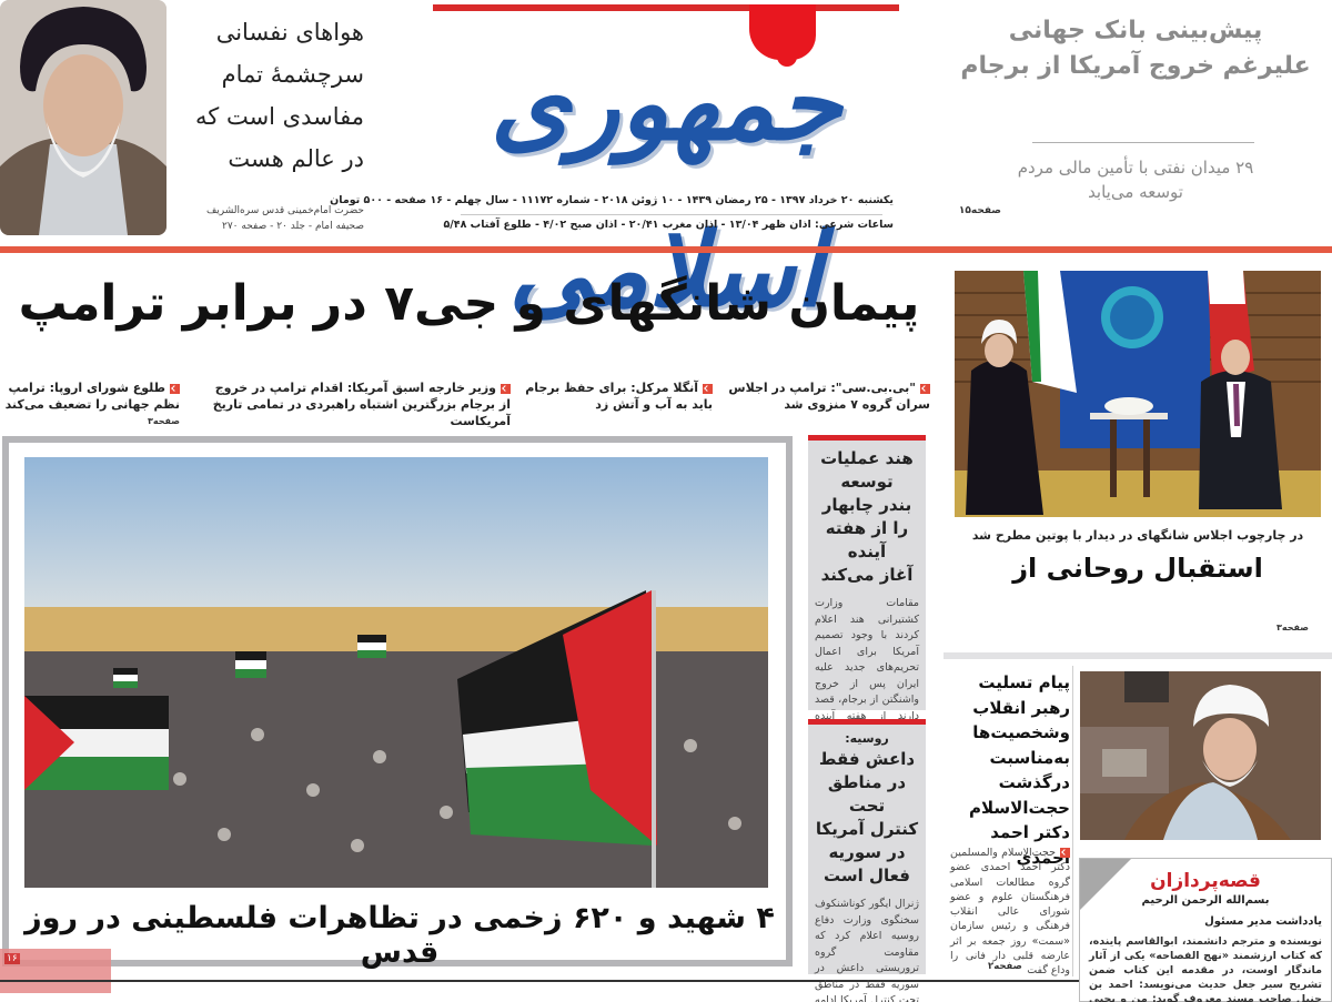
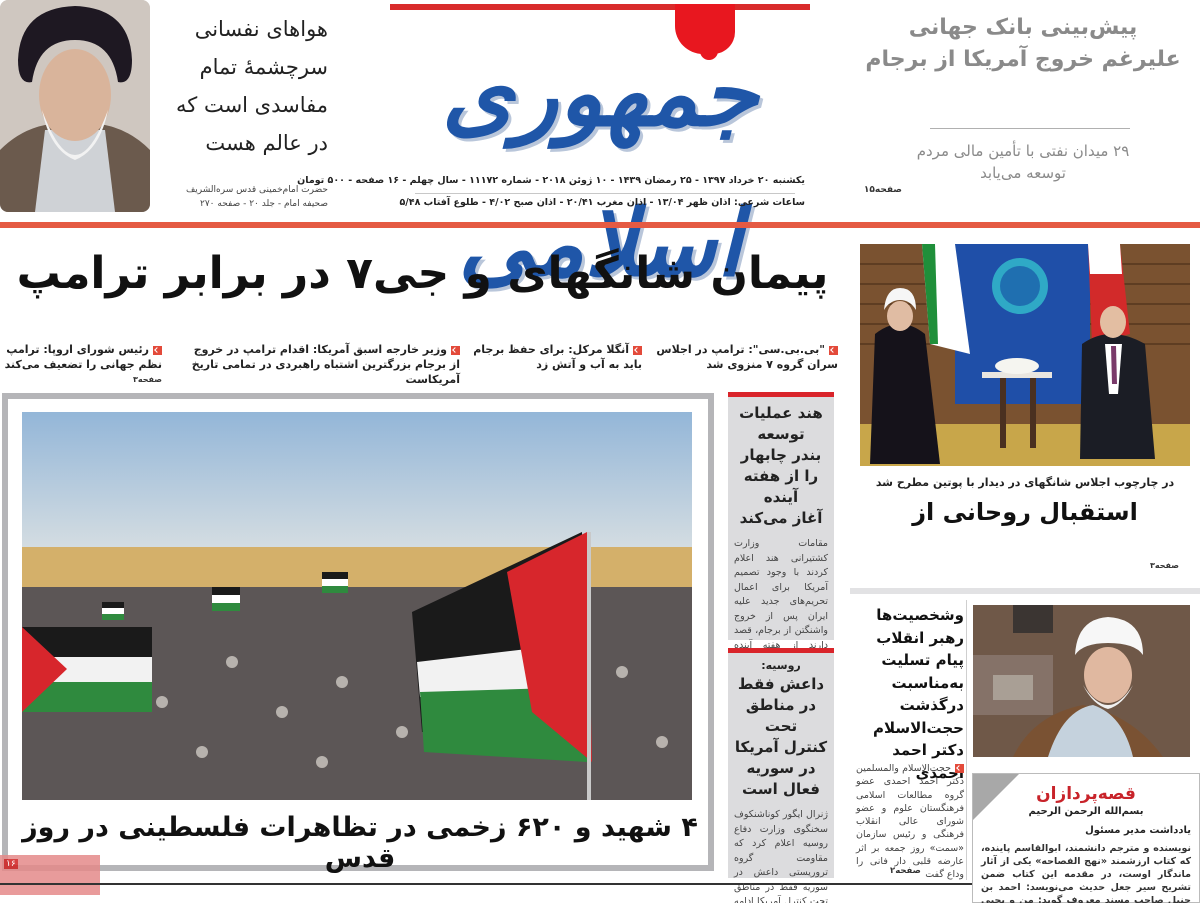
  پیش‌بینی بانک جهانی
  علیرغم خروج آمریکا از برجام
  ۲۹ میدان نفتی با تأمین مالی مردم
  توسعه می‌یابد
  صفحه۱۵
  جمهوری اسلامی
  یکشنبه ۲۰ خرداد ۱۳۹۷ - ۲۵ رمضان ۱۴۳۹ - ۱۰ ژوئن ۲۰۱۸ - شماره ۱۱۱۷۲ - سال چهلم - ۱۶ صفحه - ۵۰۰ تومان
  ساعات شرعی: اذان ظهر ۱۳/۰۴ - اذان مغرب ۲۰/۴۱ - اذان صبح ۴/۰۲ - طلوع آفتاب ۵/۴۸
  هواهای نفسانی
  سرچشمهٔ تمام
  مفاسدی است که
  در عالم هست
  حضرت امام‌خمینی قدس سره‌الشریف
  صحیفه امام - جلد ۲۰ - صفحه ۲۷۰
  پیمان شانگهای و جی۷ در برابر ترامپ
  "بی.بی.سی": ترامپ در اجلاس سران گروه ۷ منزوی شد
  آنگلا مرکل: برای حفظ برجام باید به آب و آتش زد
  وزیر خارجه اسبق آمریکا: اقدام ترامپ در خروج از برجام بزرگترین اشتباه راهبردی در تمامی تاریخ آمریکاست
- طلوع شورای اروپا: ترامپ نظم جهانی را تضعیف می‌کند
+ رئیس شورای اروپا: ترامپ نظم جهانی را تضعیف می‌کند
  صفحه۳
  ۴ شهید و ۶۲۰ زخمی در تظاهرات فلسطینی در روز قدس
  ۱۶
  هند عملیات
  توسعه
  بندر چابهار
  را از هفته آینده
  آغاز می‌کند
  مقامات وزارت کشتیرانی هند اعلام کردند با وجود تصمیم آمریکا برای اعمال تحریم‌های جدید علیه ایران پس از خروج واشنگتن از برجام، قصد دارند از هفته آینده
  روسیه:
  داعش فقط
  در مناطق تحت
  کنترل آمریکا
  در سوریه
  فعال است
  ژنرال ایگور کوناشنکوف سخنگوی وزارت دفاع روسیه اعلام کرد که مقاومت گروه تروریستی داعش در سوریه فقط در مناطق تحت کنترل آمریکا ادامه
  در چارچوب اجلاس شانگهای در دیدار با پوتین مطرح شد
  استقبال روحانی از
  صفحه۳
- پیام تسلیت
+ وشخصیت‌ها
  رهبر انقلاب
- وشخصیت‌ها
+ پیام تسلیت
  به‌مناسبت
  درگذشت
  حجت‌الاسلام
  دکتر احمد احمدی
  حجت‌الاسلام والمسلمین دکتر احمد احمدی عضو گروه مطالعات اسلامی فرهنگستان علوم و عضو شورای عالی انقلاب فرهنگی و رئیس سازمان «سمت» روز جمعه بر اثر عارضه قلبی دار فانی را وداع گفت
  صفحه۲
  قصه‌پردازان
  بسم‌الله الرحمن الرحیم
  یادداشت مدیر مسئول
  نویسنده و مترجم دانشمند، ابوالقاسم پاینده، که کتاب ارزشمند «نهج الفصاحه» یکی از آثار ماندگار اوست، در مقدمه این کتاب ضمن تشریح سیر جعل حدیث می‌نویسد: احمد بن حنبل صاحب مسند معروف گوید: من و یحیی
